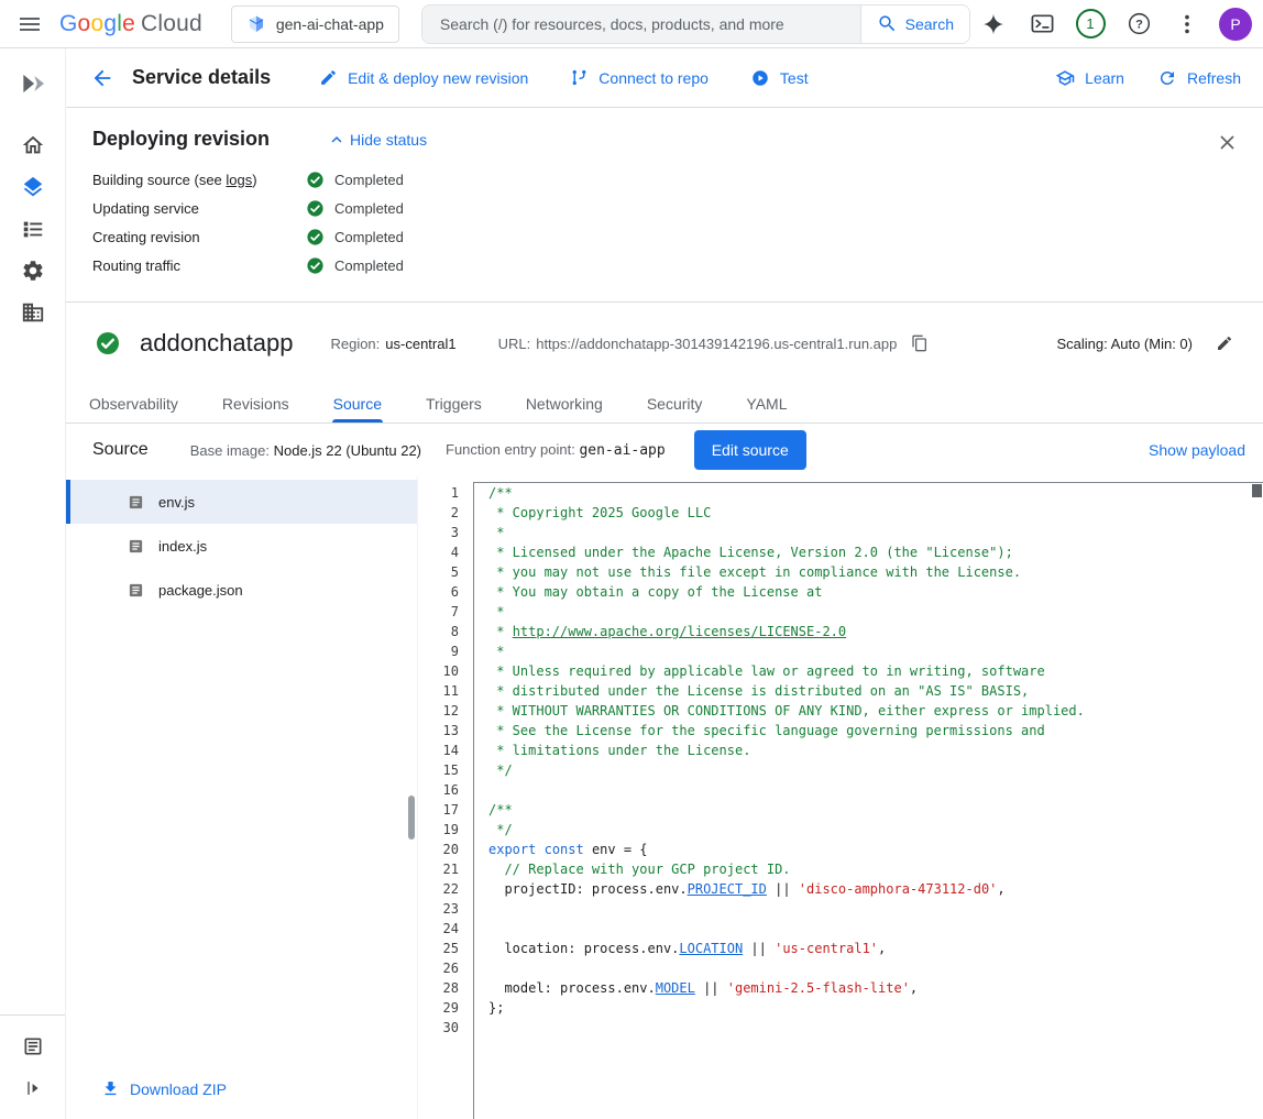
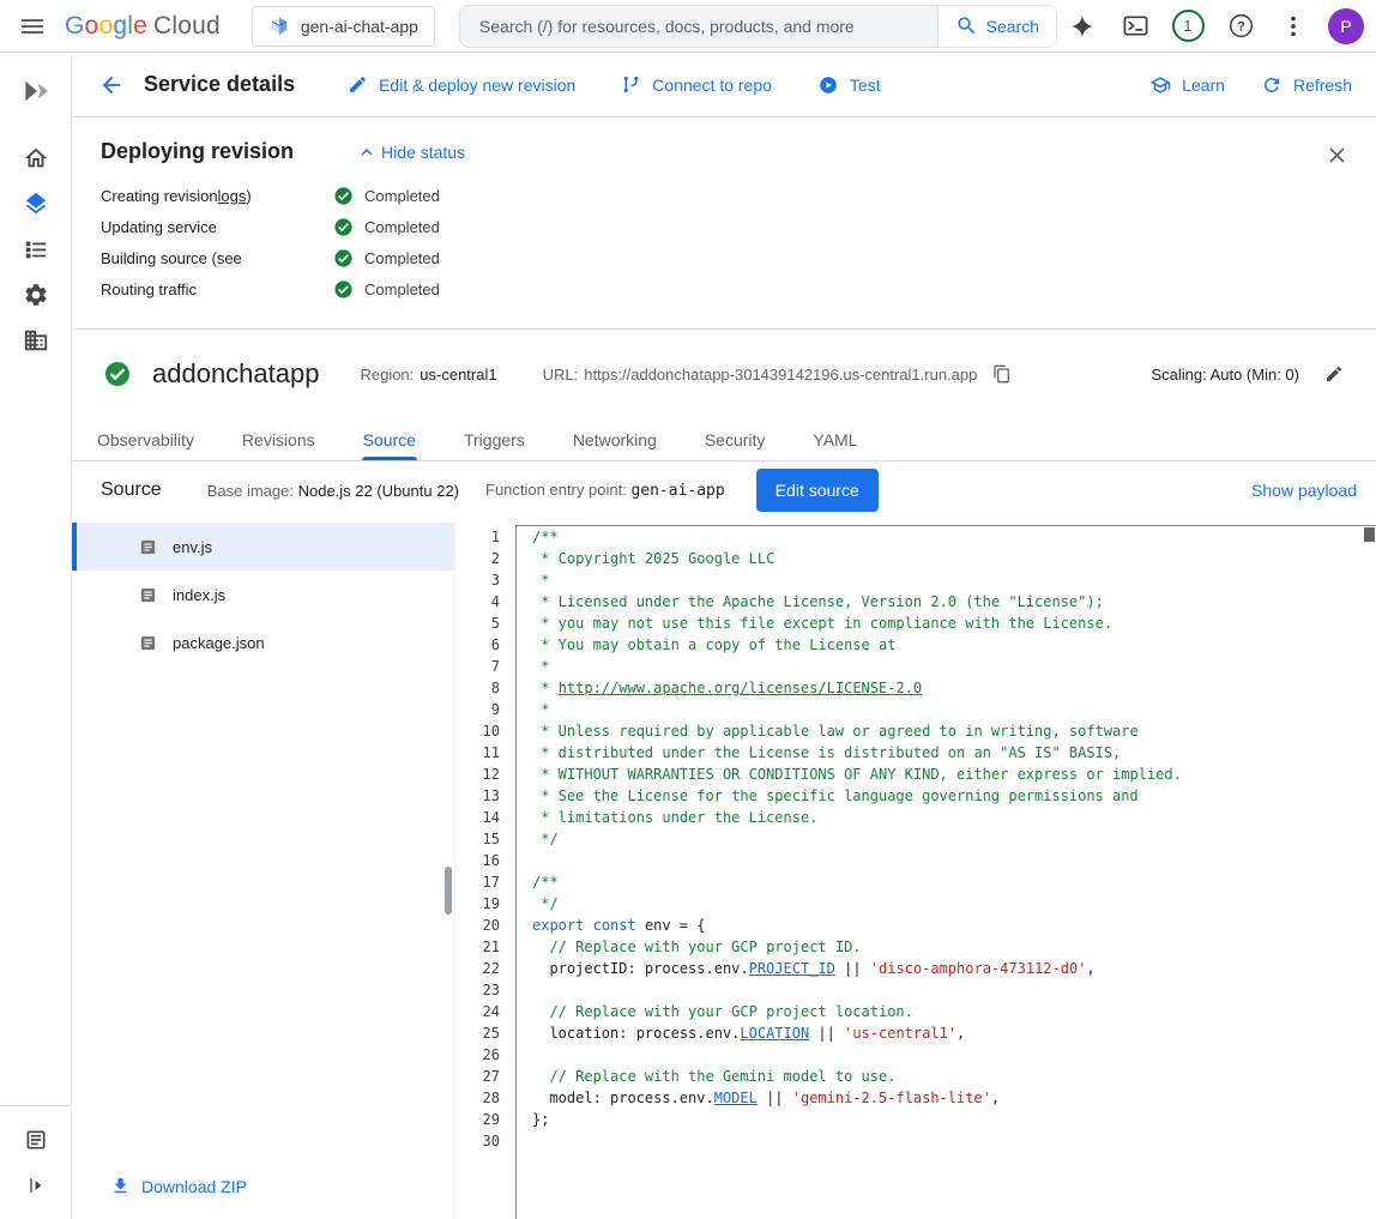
  G
  o
  o
  g
  l
  e
  Cloud
  gen-ai-chat-app
  Search (/) for resources, docs, products, and more
  Search
  1
  ?
  P
  Service details
  Edit & deploy new revision
  Connect to repo
  Test
  Learn
  Refresh
  Deploying revision
  Hide status
- Building source (see logs)
+ Creating revisionlogs)
  Completed
  Updating service
  Completed
- Creating revision
+ Building source (see
  Completed
  Routing traffic
  Completed
  addonchatapp
  Region:
  us-central1
  URL:
  https://addonchatapp-301439142196.us-central1.run.app
  Scaling: Auto (Min: 0)
  Observability
  Revisions
  Source
  Triggers
  Networking
  Security
  YAML
  Source
  Base image: Node.js 22 (Ubuntu 22)
  Function entry point: gen-ai-app
  Edit source
  Show payload
  env.js
  index.js
  package.json
  Download ZIP
  1
  /**
  2
  * Copyright 2025 Google LLC
  3
  *
  4
  * Licensed under the Apache License, Version 2.0 (the "License");
  5
  * you may not use this file except in compliance with the License.
  6
  * You may obtain a copy of the License at
  7
  *
  8
  * http://www.apache.org/licenses/LICENSE-2.0
  9
  *
  10
  * Unless required by applicable law or agreed to in writing, software
  11
  * distributed under the License is distributed on an "AS IS" BASIS,
  12
  * WITHOUT WARRANTIES OR CONDITIONS OF ANY KIND, either express or implied.
  13
  * See the License for the specific language governing permissions and
  14
  * limitations under the License.
  15
  */
  16
  17
  /**
  19
  */
  20
  export const env = {
  21
  // Replace with your GCP project ID.
  22
  projectID: process.env.PROJECT_ID || 'disco-amphora-473112-d0',
  23
  24
+ // Replace with your GCP project location.
  25
  location: process.env.LOCATION || 'us-central1',
  26
+ 27
+ // Replace with the Gemini model to use.
  28
  model: process.env.MODEL || 'gemini-2.5-flash-lite',
  29
  };
  30
